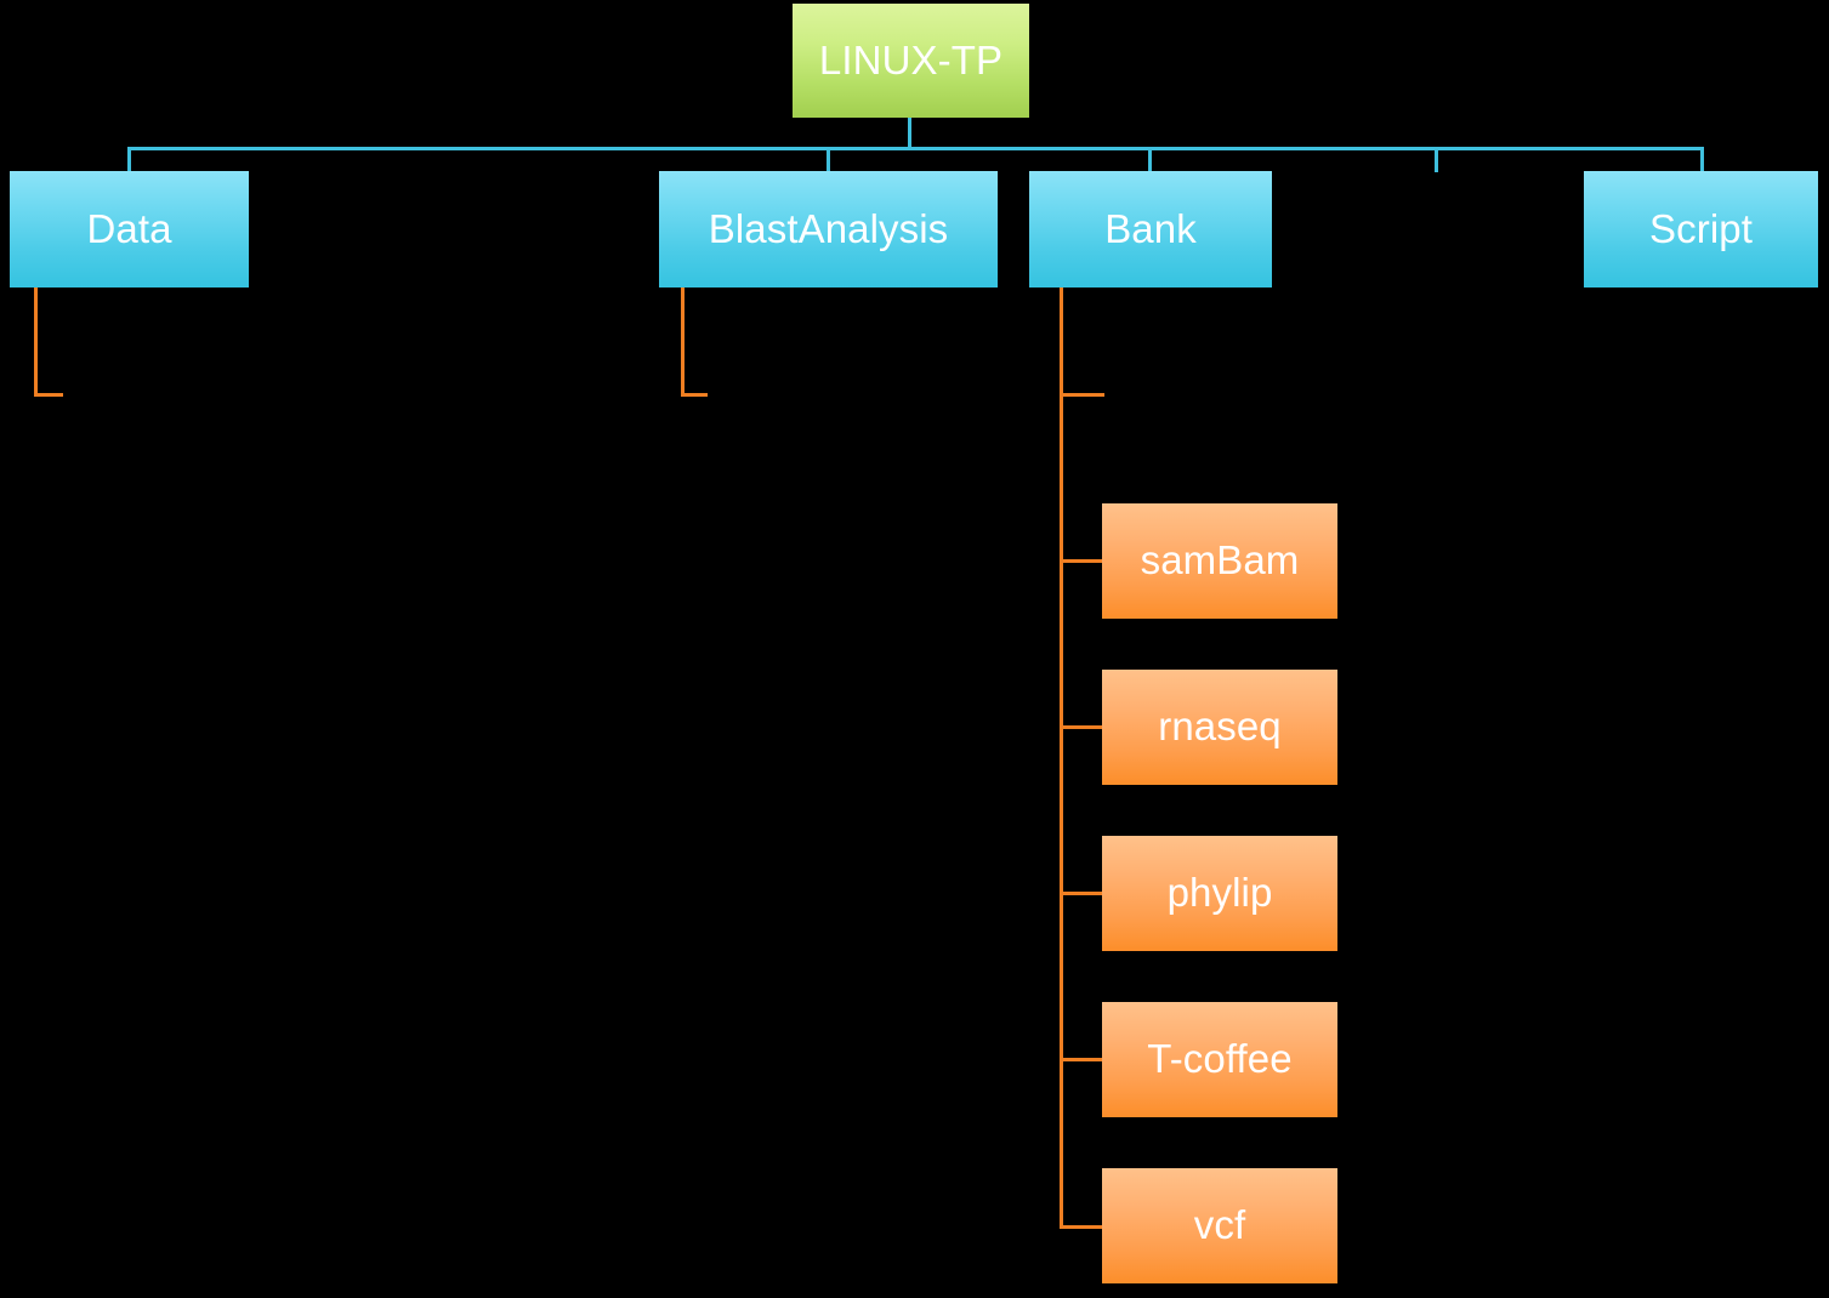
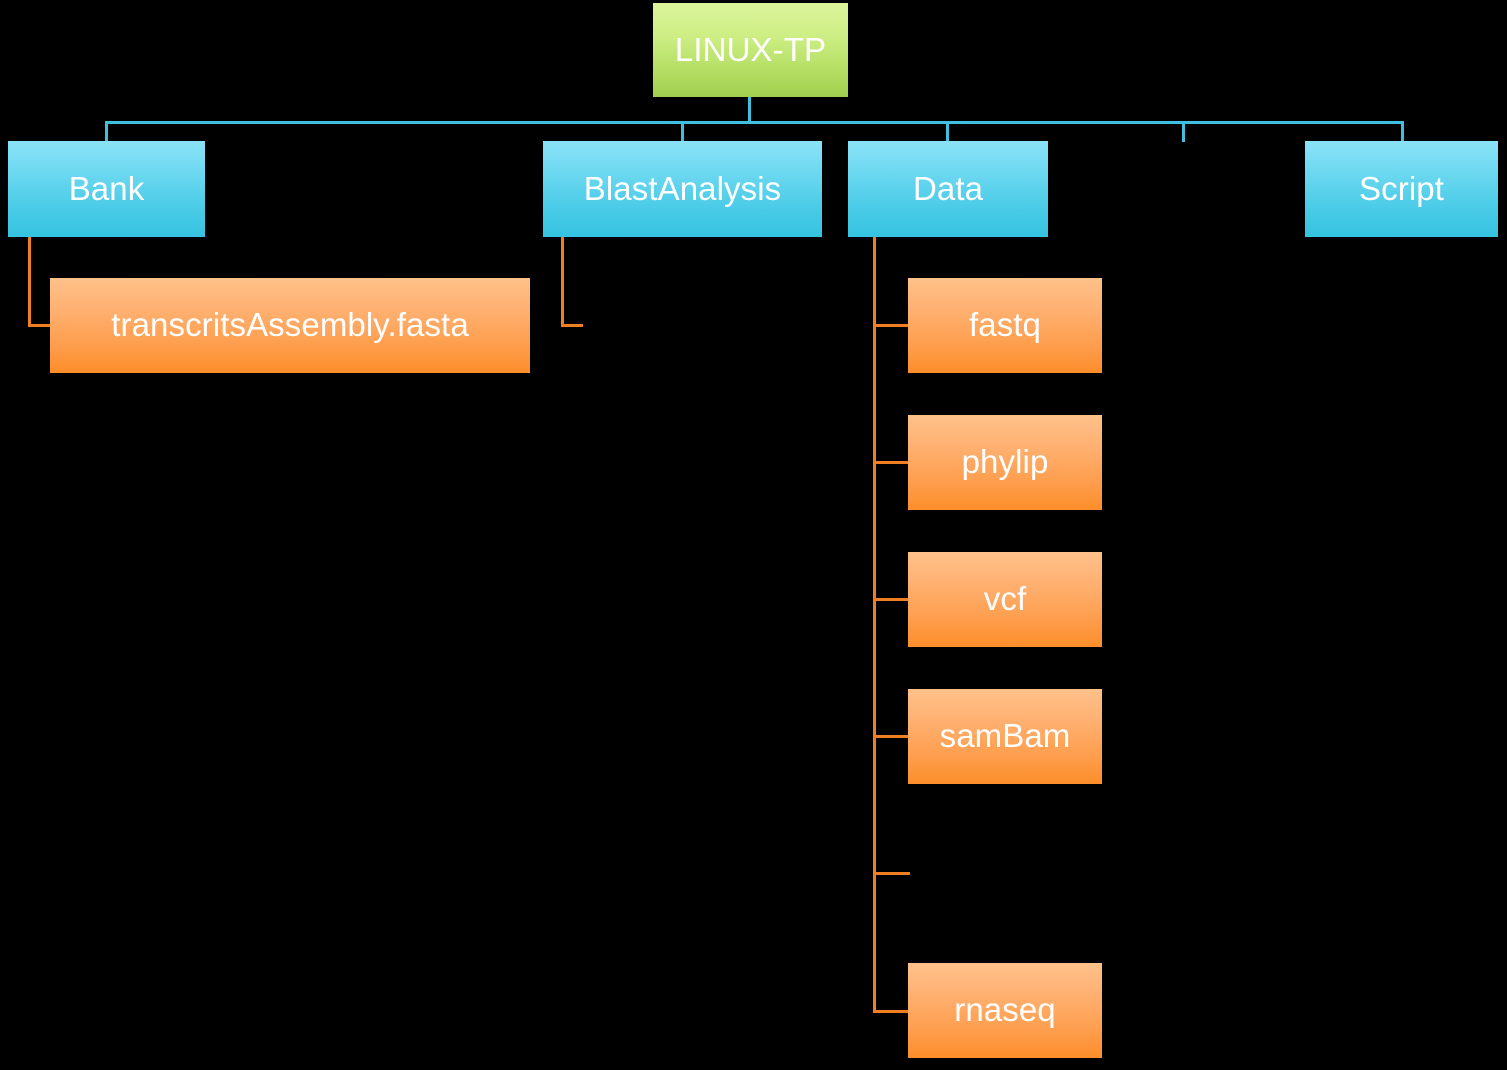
  LINUX-TP
- Data
+ Bank
  BlastAnalysis
- Bank
+ Data
  Script
+ transcritsAssembly.fasta
+ fastq
- samBam
+ phylip
- rnaseq
+ vcf
- phylip
+ samBam
- T-coffee
- vcf
+ rnaseq
